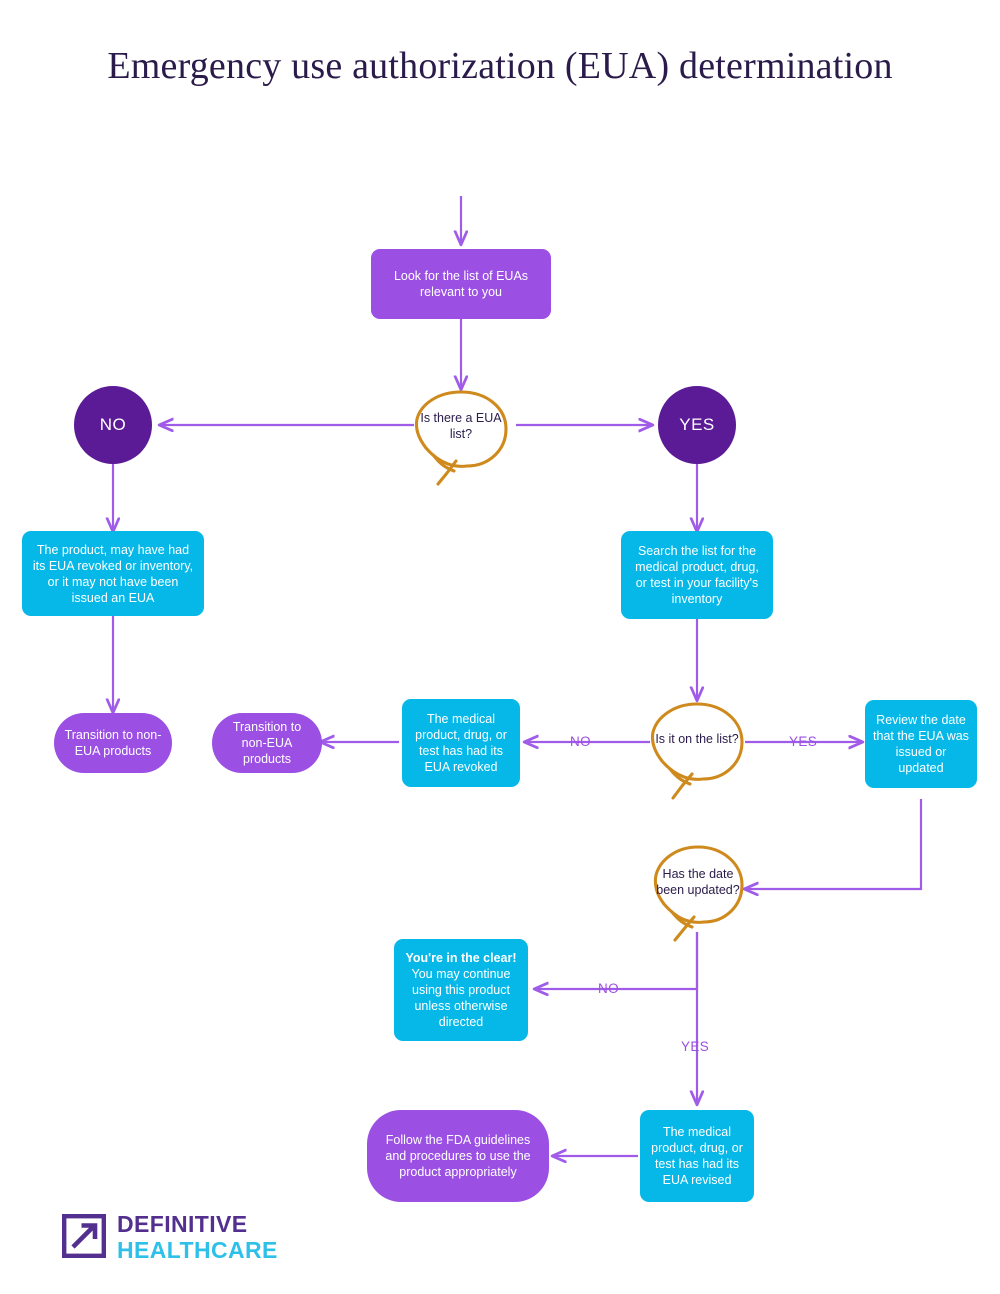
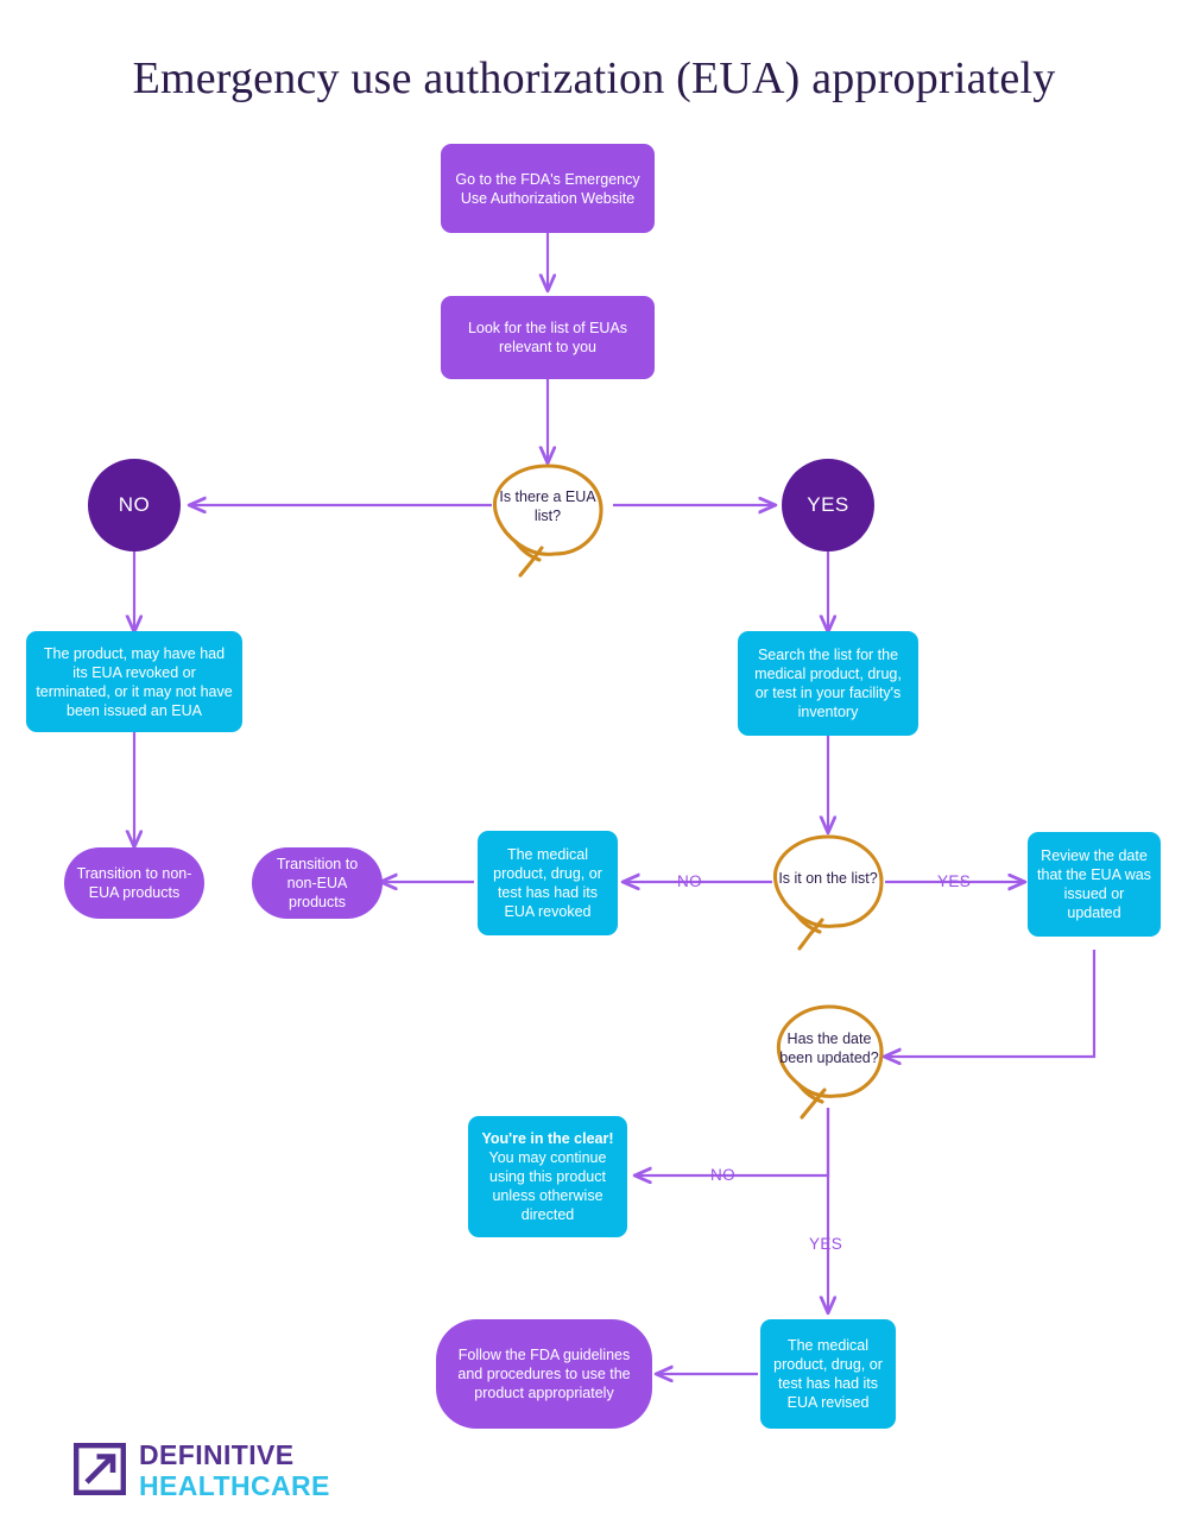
- Emergency use authorization (EUA) determination
+ Emergency use authorization (EUA) appropriately
+ Go to the FDA's Emergency Use Authorization Website
  Look for the list of EUAs relevant to you
  NO
  YES
- The product, may have had its EUA revoked or inventory, or it may not have been issued an EUA
+ The product, may have had its EUA revoked or terminated, or it may not have been issued an EUA
  Search the list for the medical product, drug, or test in your facility's inventory
  Transition to non-EUA products
  Transition to non-EUA products
  The medical product, drug, or test has had its EUA revoked
  Review the date that the EUA was issued or updated
  You're in the clear!
  You may continue using this product unless otherwise directed
  The medical product, drug, or test has had its EUA revised
  Follow the FDA guidelines and procedures to use the product appropriately
  Is there a EUA list?
  Is it on the list?
  Has the date been updated?
  NO
  YES
  NO
  YES
  DEFINITIVE
  HEALTHCARE
